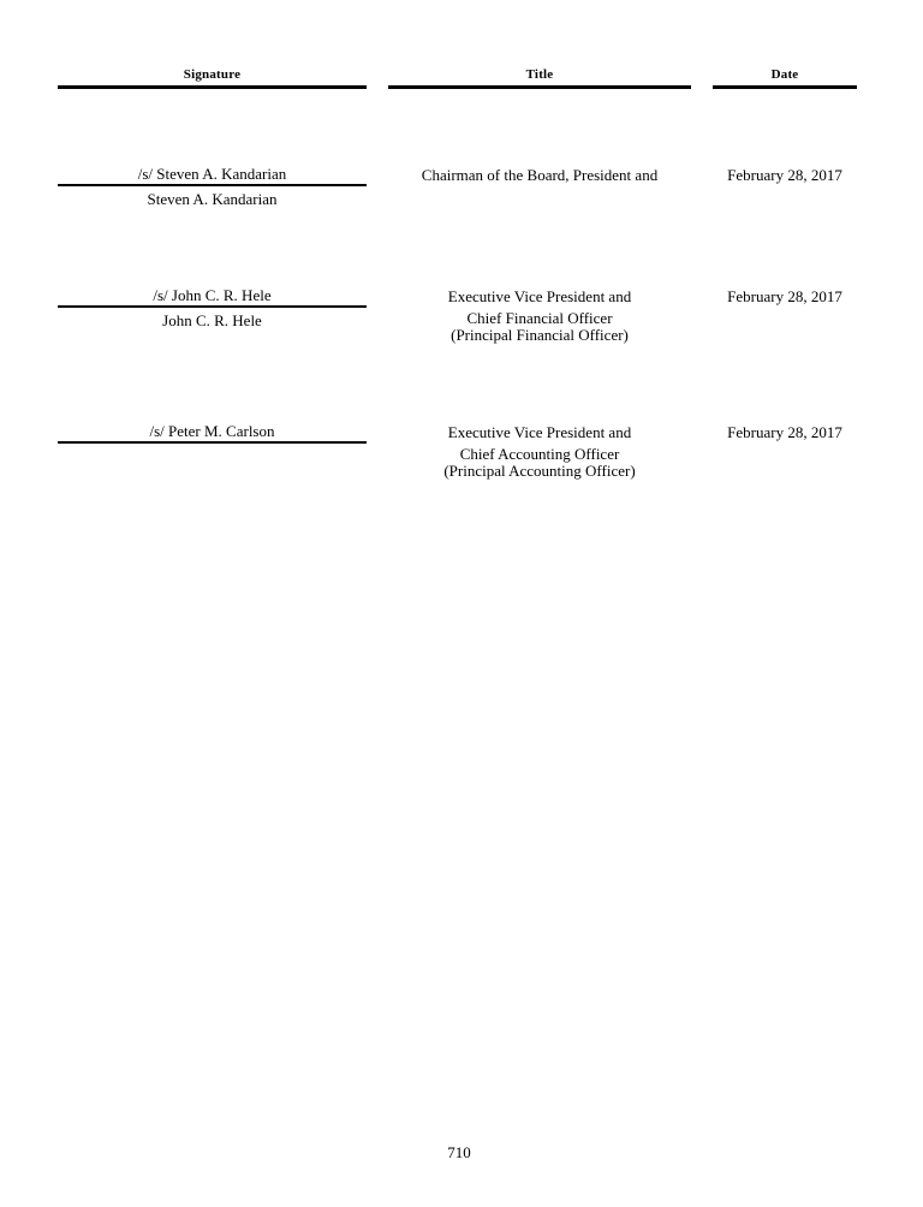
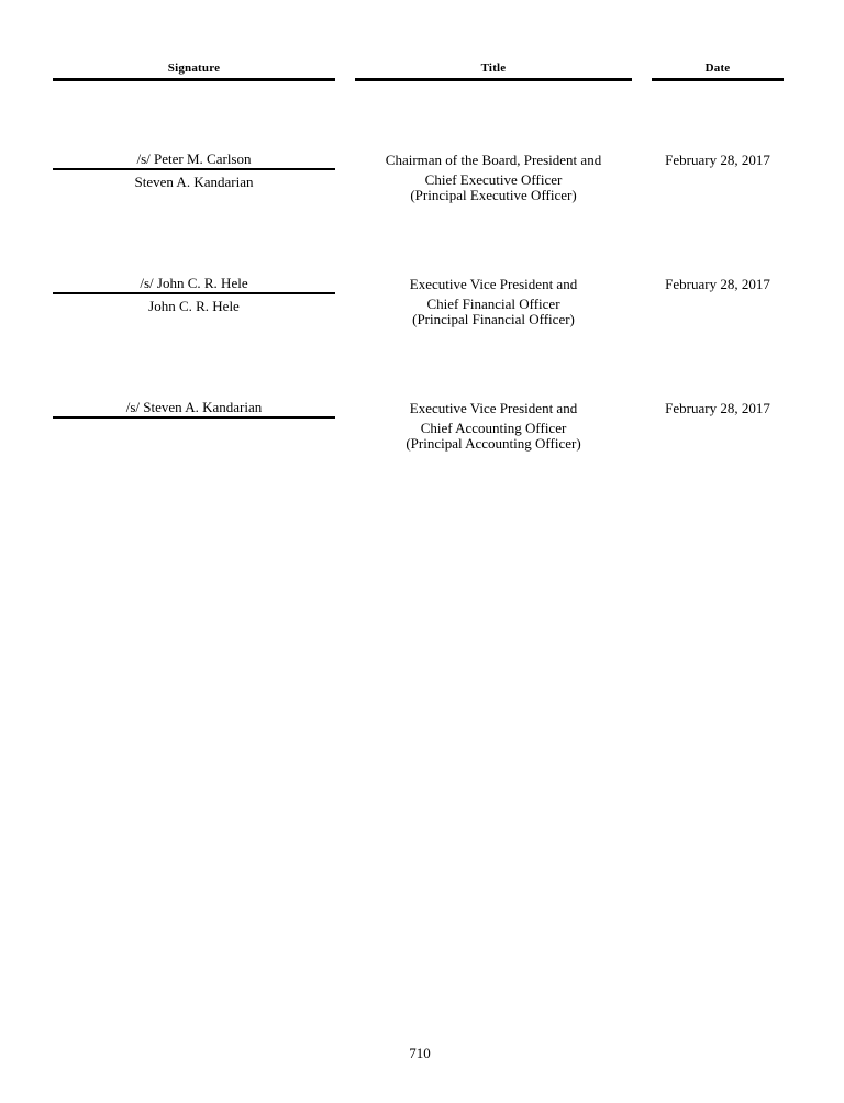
  Signature
  Title
  Date
- /s/ Steven A. Kandarian
+ /s/ Peter M. Carlson
  Steven A. Kandarian
  Chairman of the Board, President and
+ Chief Executive Officer
+ (Principal Executive Officer)
  February 28, 2017
  /s/ John C. R. Hele
  John C. R. Hele
  Executive Vice President and
  Chief Financial Officer
  (Principal Financial Officer)
  February 28, 2017
- /s/ Peter M. Carlson
+ /s/ Steven A. Kandarian
  Executive Vice President and
  Chief Accounting Officer
  (Principal Accounting Officer)
  February 28, 2017
  710
